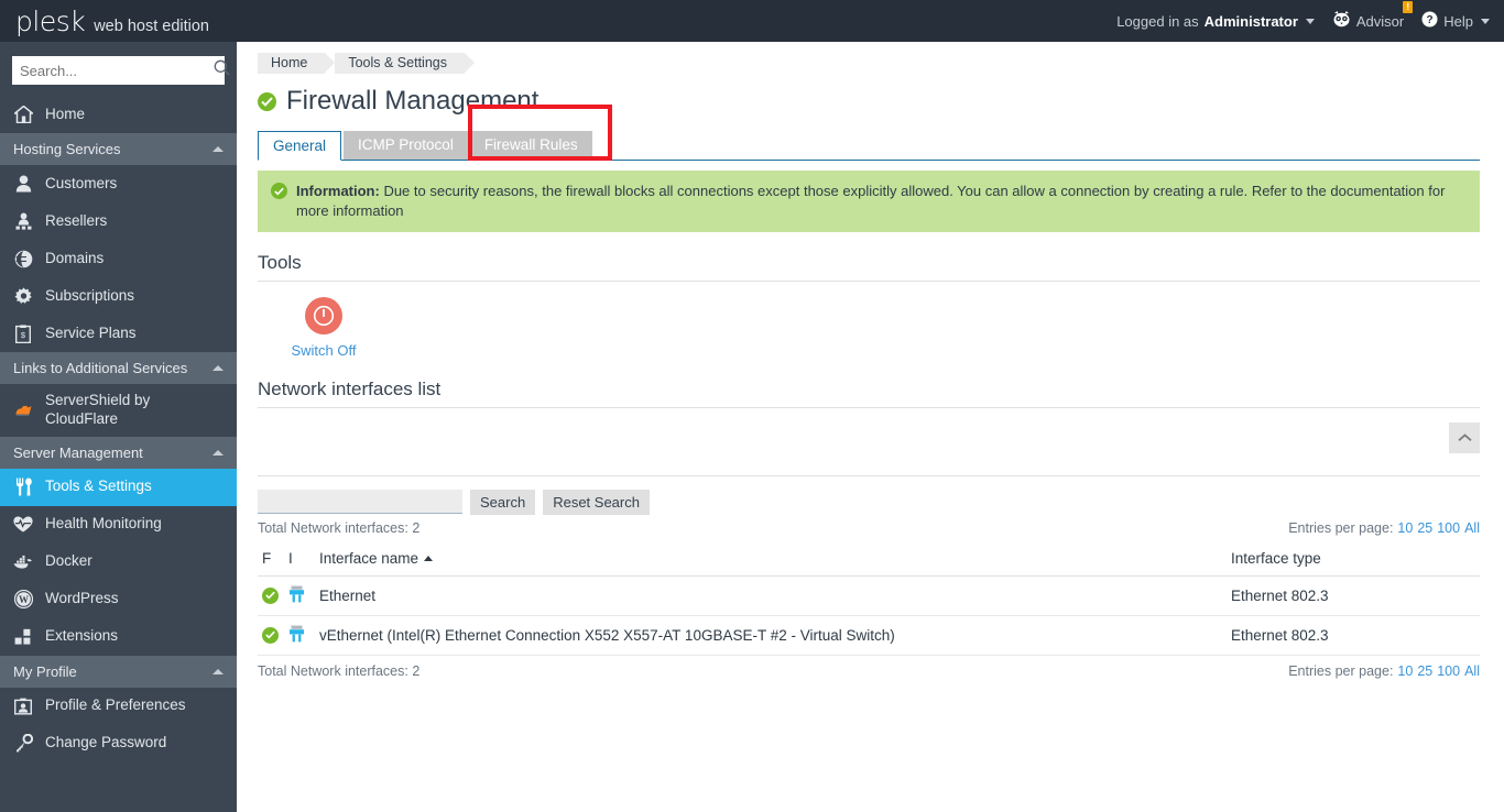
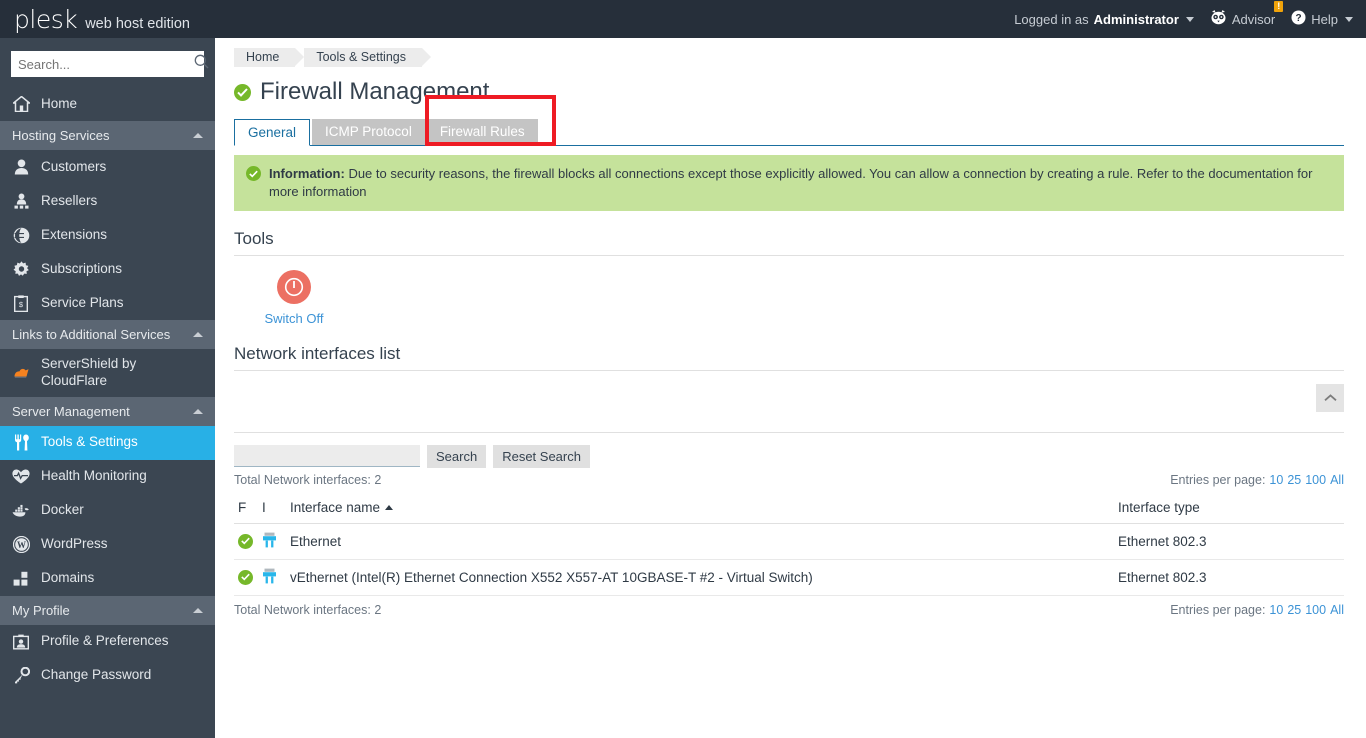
  plesk
  web host edition
  Logged in as
  Administrator
  Advisor
  !
  ?
  Help
  Search...
  Home
  Hosting Services
  Customers
  Resellers
- Domains
+ Extensions
  Subscriptions
  $
  Service Plans
  Links to Additional Services
  ServerShield by CloudFlare
  Server Management
  Tools & Settings
  Health Monitoring
  Docker
  W
  WordPress
- Extensions
+ Domains
  My Profile
  Profile & Preferences
  Change Password
  Home
  Tools & Settings
  Firewall Management
  General
  ICMP Protocol
  Firewall Rules
  Information: Due to security reasons, the firewall blocks all connections except those explicitly allowed. You can allow a connection by creating a rule. Refer to the documentation for more information
  Tools
  Switch Off
  Network interfaces list
  Search
  Reset Search
  Total Network interfaces: 2
  Entries per page: 10 25 100 All
  F	I	Interface name	Interface type
  		Ethernet	Ethernet 802.3
  		vEthernet (Intel(R) Ethernet Connection X552 X557-AT 10GBASE-T #2 - Virtual Switch)	Ethernet 802.3
  Total Network interfaces: 2
  Entries per page: 10 25 100 All
